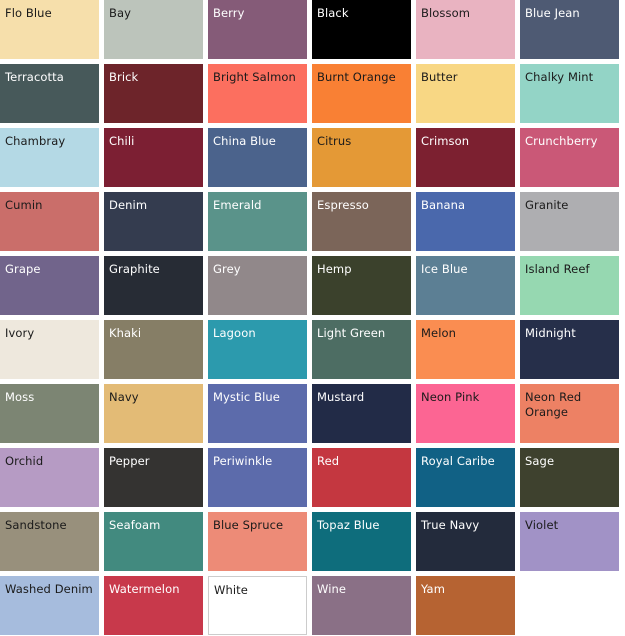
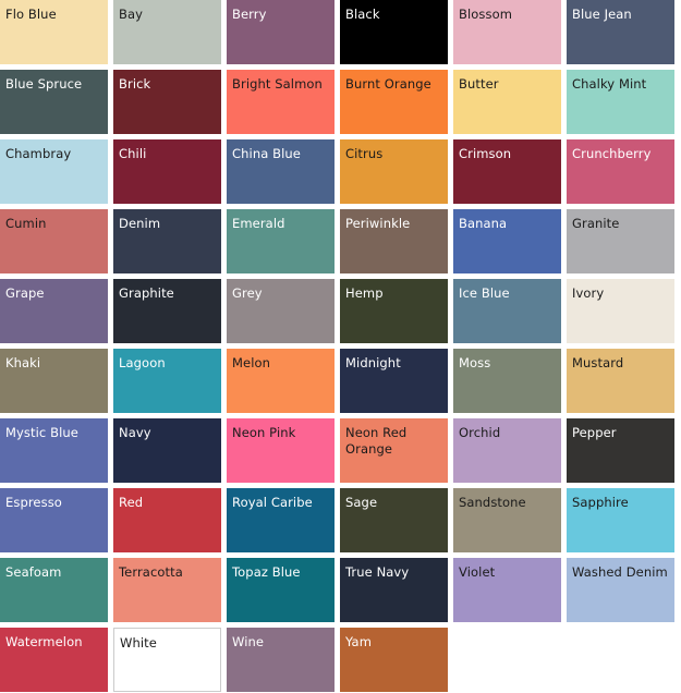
  Flo Blue
  Bay
  Berry
  Black
  Blossom
  Blue Jean
- Terracotta
+ Blue Spruce
  Brick
  Bright Salmon
  Burnt Orange
  Butter
  Chalky Mint
  Chambray
  Chili
  China Blue
  Citrus
  Crimson
  Crunchberry
  Cumin
  Denim
  Emerald
- Espresso
+ Periwinkle
  Banana
  Granite
  Grape
  Graphite
  Grey
  Hemp
  Ice Blue
- Island Reef
  Ivory
  Khaki
  Lagoon
- Light Green
  Melon
  Midnight
  Moss
- Navy
+ Mustard
  Mystic Blue
- Mustard
+ Navy
  Neon Pink
  Neon Red Orange
  Orchid
  Pepper
- Periwinkle
+ Espresso
  Red
  Royal Caribe
  Sage
  Sandstone
+ Sapphire
  Seafoam
- Blue Spruce
+ Terracotta
  Topaz Blue
  True Navy
  Violet
  Washed Denim
  Watermelon
  White
  Wine
  Yam
